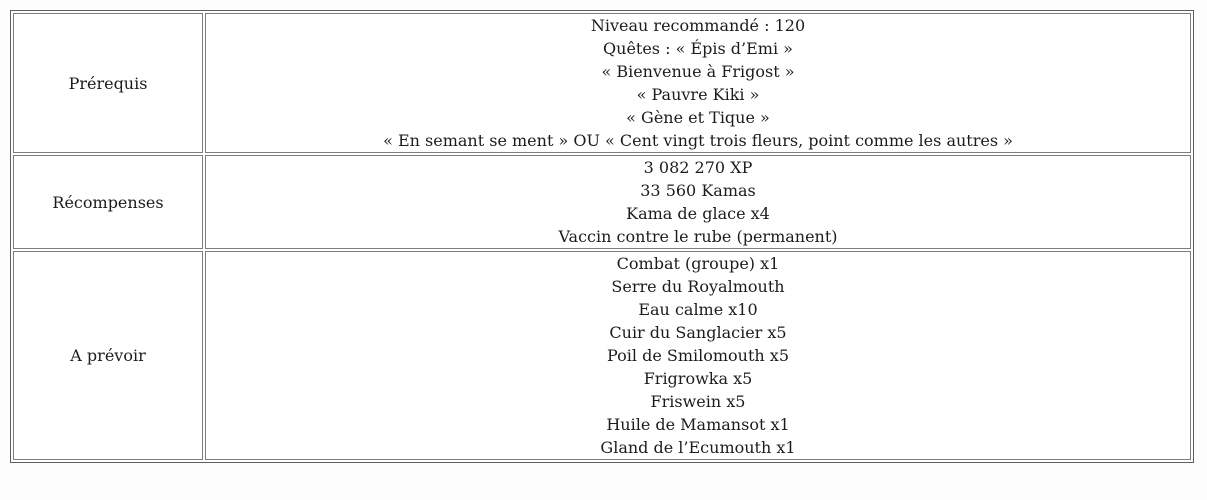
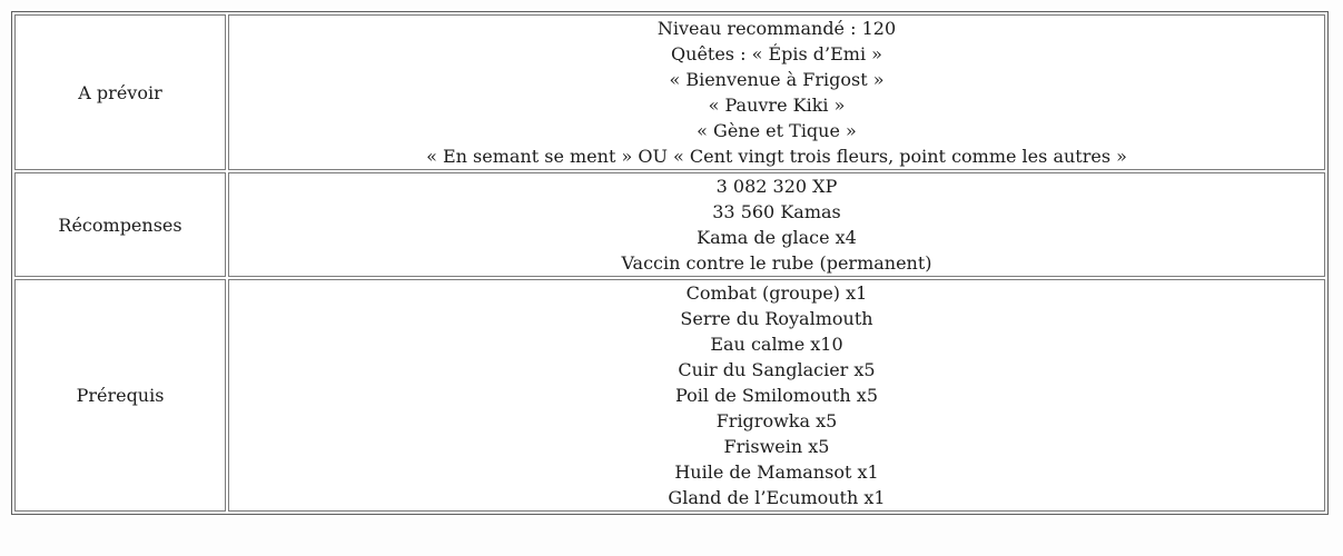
- Prérequis	Niveau recommandé : 120 Quêtes : « Épis d’Emi » « Bienvenue à Frigost » « Pauvre Kiki » « Gène et Tique » « En semant se ment » OU « Cent vingt trois fleurs, point comme les autres »
+ A prévoir	Niveau recommandé : 120 Quêtes : « Épis d’Emi » « Bienvenue à Frigost » « Pauvre Kiki » « Gène et Tique » « En semant se ment » OU « Cent vingt trois fleurs, point comme les autres »
- Récompenses	3 082 270 XP 33 560 Kamas Kama de glace x4 Vaccin contre le rube (permanent)
+ Récompenses	3 082 320 XP 33 560 Kamas Kama de glace x4 Vaccin contre le rube (permanent)
- A prévoir	Combat (groupe) x1 Serre du Royalmouth Eau calme x10 Cuir du Sanglacier x5 Poil de Smilomouth x5 Frigrowka x5 Friswein x5 Huile de Mamansot x1 Gland de l’Ecumouth x1
+ Prérequis	Combat (groupe) x1 Serre du Royalmouth Eau calme x10 Cuir du Sanglacier x5 Poil de Smilomouth x5 Frigrowka x5 Friswein x5 Huile de Mamansot x1 Gland de l’Ecumouth x1
